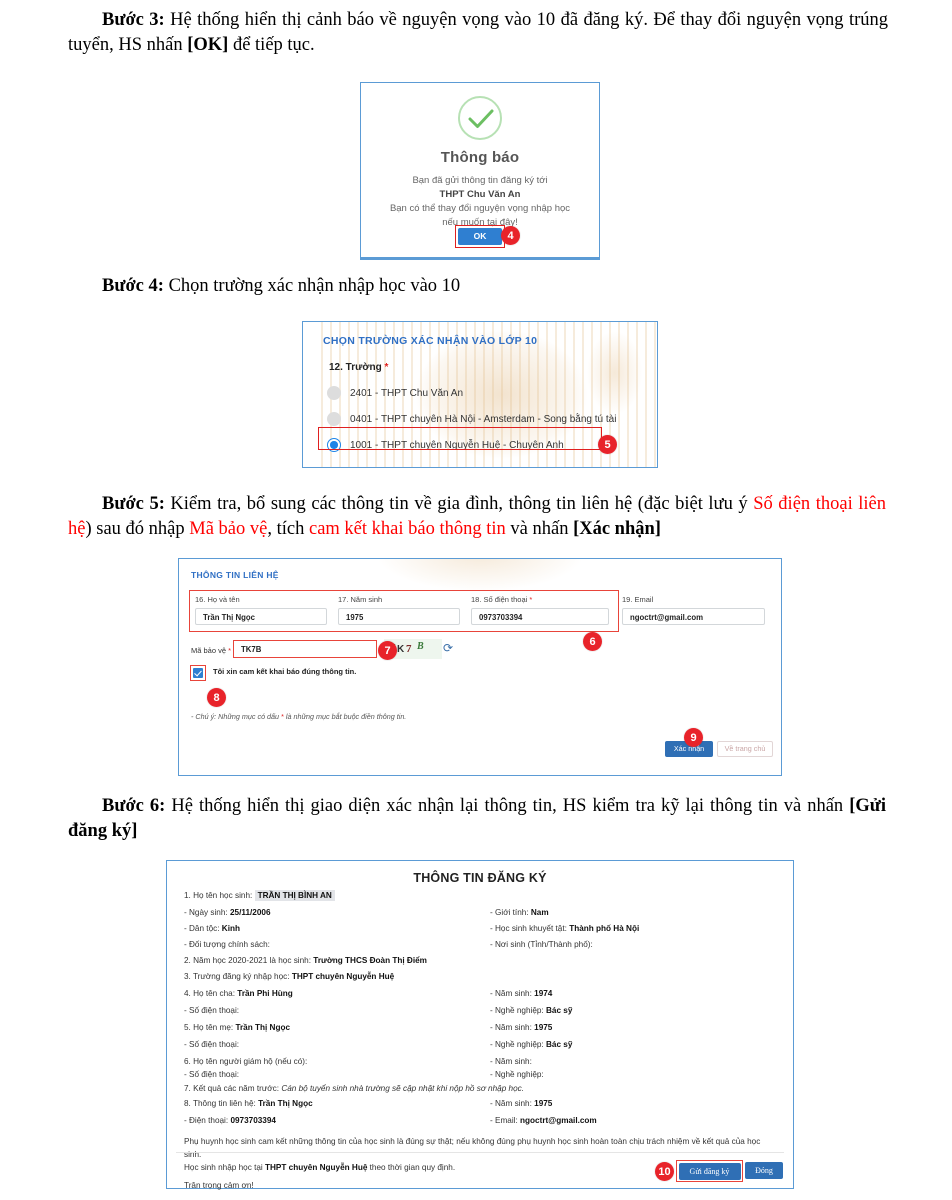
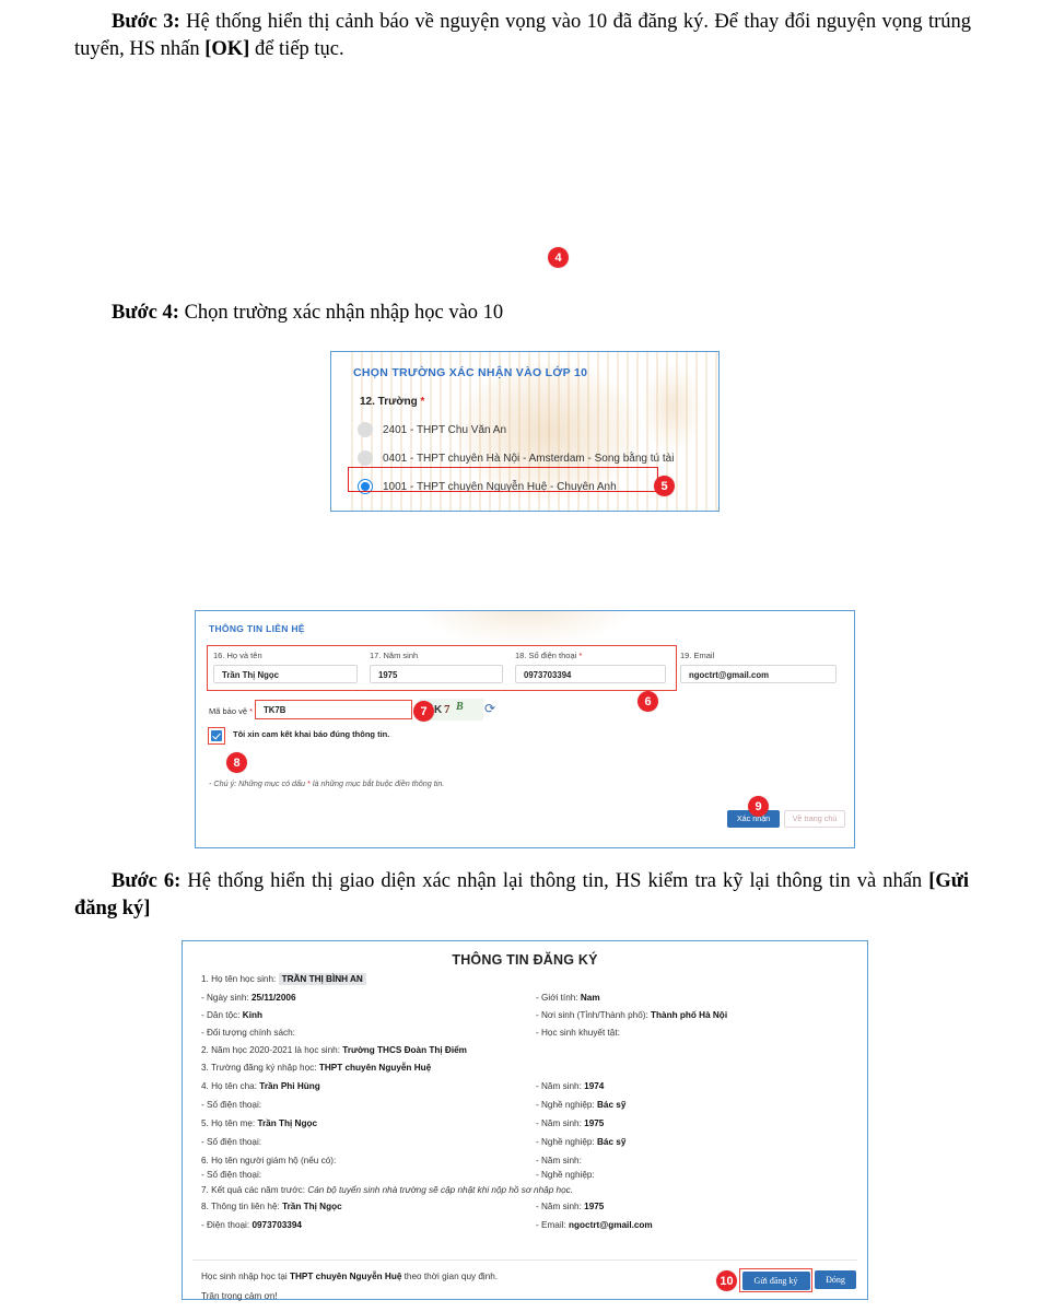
  Bước 3: Hệ thống hiển thị cảnh báo về nguyện vọng vào 10 đã đăng ký. Để thay đổi nguyện vọng trúng tuyển, HS nhấn [OK] để tiếp tục.
- Thông báo
- Bạn đã gửi thông tin đăng ký tới
- THPT Chu Văn An
- Bạn có thể thay đổi nguyện vọng nhập học
- nếu muốn tại đây!
- OK
  4
  Bước 4: Chọn trường xác nhận nhập học vào 10
  CHỌN TRƯỜNG XÁC NHẬN VÀO LỚP 10
  12. Trường *
  2401 - THPT Chu Văn An
  0401 - THPT chuyên Hà Nội - Amsterdam - Song bằng tú tài
  1001 - THPT chuyên Nguyễn Huệ - Chuyên Anh
  5
- Bước 5: Kiểm tra, bổ sung các thông tin về gia đình, thông tin liên hệ (đặc biệt lưu ý Số điện thoại liên hệ) sau đó nhập Mã bảo vệ, tích cam kết khai báo thông tin và nhấn [Xác nhận]
  THÔNG TIN LIÊN HỆ
  16. Họ và tên
  Trần Thị Ngọc
  17. Năm sinh
  1975
  18. Số điện thoại *
  0973703394
  19. Email
  ngoctrt@gmail.com
  Mã bảo vệ *
  TK7B
  K
  7
  B
  ⟳
  Tôi xin cam kết khai báo đúng thông tin.
  - Chú ý: Những mục có dấu * là những mục bắt buộc điền thông tin.
  Xác nhận
  Về trang chủ
  6
  7
  8
  9
  Bước 6: Hệ thống hiển thị giao diện xác nhận lại thông tin, HS kiểm tra kỹ lại thông tin và nhấn [Gửi đăng ký]
  THÔNG TIN ĐĂNG KÝ
  1. Họ tên học sinh: TRẦN THỊ BÌNH AN
  - Ngày sinh: 25/11/2006
  - Giới tính: Nam
  - Dân tộc: Kinh
- - Học sinh khuyết tật: Thành phố Hà Nội
+ - Nơi sinh (Tỉnh/Thành phố): Thành phố Hà Nội
  - Đối tượng chính sách:
- - Nơi sinh (Tỉnh/Thành phố):
+ - Học sinh khuyết tật:
  2. Năm học 2020-2021 là học sinh: Trường THCS Đoàn Thị Điểm
  3. Trường đăng ký nhập học: THPT chuyên Nguyễn Huệ
  4. Họ tên cha: Trần Phi Hùng
  - Năm sinh: 1974
  - Số điện thoại:
  - Nghề nghiệp: Bác sỹ
  5. Họ tên mẹ: Trần Thị Ngọc
  - Năm sinh: 1975
  - Số điện thoại:
  - Nghề nghiệp: Bác sỹ
  6. Họ tên người giám hộ (nếu có):
  - Năm sinh:
  - Số điện thoại:
  - Nghề nghiệp:
  7. Kết quả các năm trước: Cán bộ tuyển sinh nhà trường sẽ cập nhật khi nộp hồ sơ nhập học.
  8. Thông tin liên hệ: Trần Thị Ngọc
  - Năm sinh: 1975
  - Điện thoại: 0973703394
  - Email: ngoctrt@gmail.com
- Phụ huynh học sinh cam kết những thông tin của học sinh là đúng sự thật; nếu không đúng phụ huynh học sinh hoàn toàn chịu trách nhiệm về kết quả của học sinh.
  Học sinh nhập học tại THPT chuyên Nguyễn Huệ theo thời gian quy định.
  Trân trọng cảm ơn!
  10
  Gửi đăng ký
  Đóng
